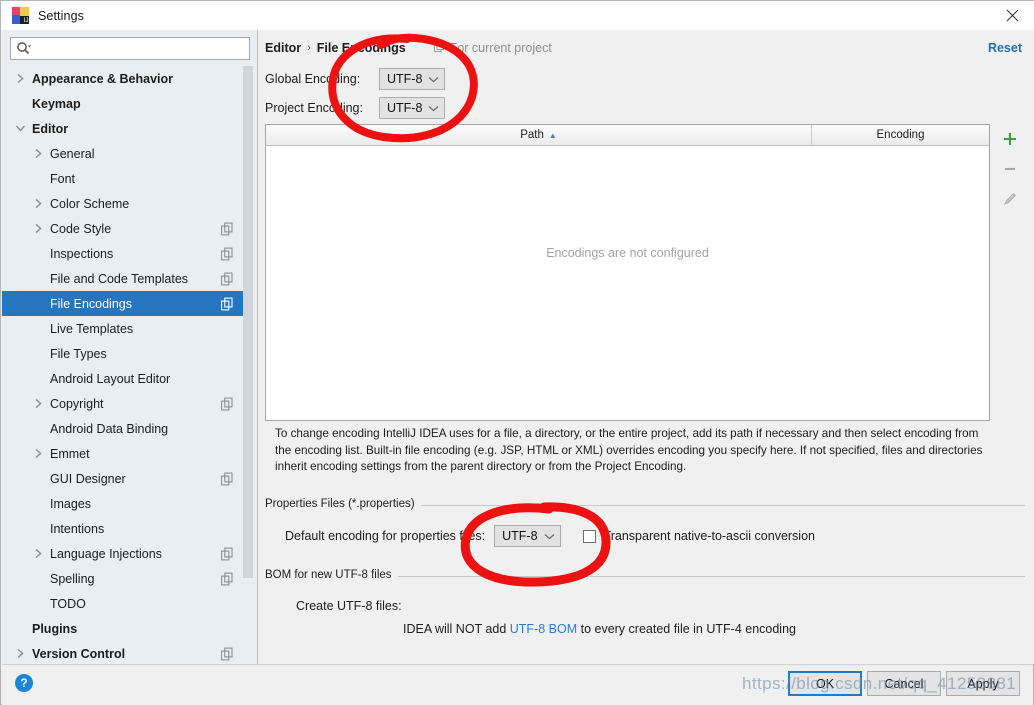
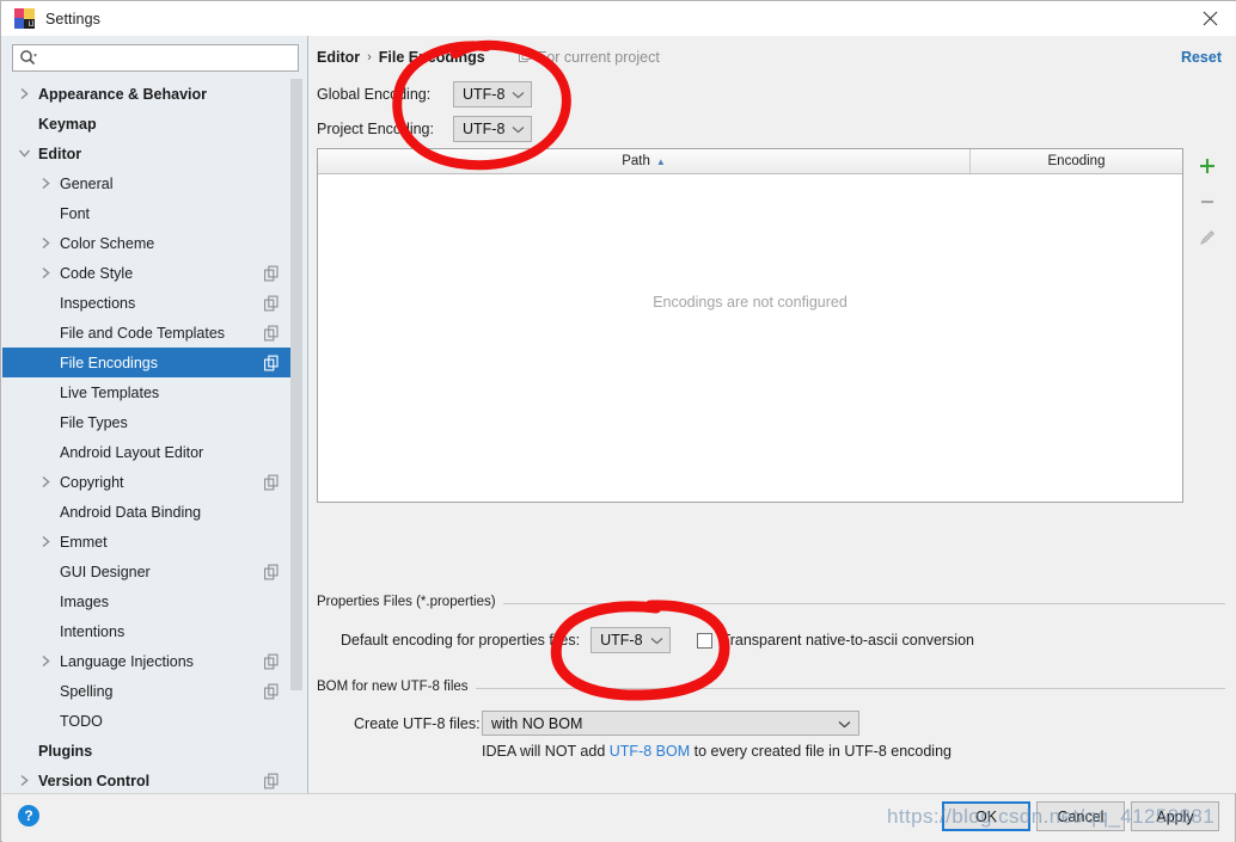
  Settings
  Appearance & Behavior
  Keymap
  Editor
  General
  Font
  Color Scheme
  Code Style
  Inspections
  File and Code Templates
  File Encodings
  Live Templates
  File Types
  Android Layout Editor
  Copyright
  Android Data Binding
  Emmet
  GUI Designer
  Images
  Intentions
  Language Injections
  Spelling
  TODO
  Plugins
  Version Control
  Editor
  ›
  File Eodngs
  or current project
  Reset
  Global Encing:
  UTF-8
  Project Encoing:
  UTF-8
  Path
  ▲
  Encoding
  Encodings are not configured
- To change encoding IntelliJ IDEA uses for a file, a directory, or the entire project, add its path if necessary and then select encoding from the encoding list. Built-in file encoding (e.g. JSP, HTML or XML) overrides encoding you specify here. If not specified, files and directories inherit encoding settings from the parent directory or from the Project Encoding.
  Properties Files (*.properties)
  Default encoding for properties fes:
  UTF-8
  ransparent native-to-ascii conversion
  BOM for new UTF-8 files
  Create UTF-8 files:
+ with NO BOM
- IDEA will NOT add UTF-8 BOM to every created file in UTF-4 encoding
+ IDEA will NOT add UTF-8 BOM to every created file in UTF-8 encoding
  ?
  OK
  Cancel
  Apply
  https://blog.csdn.net/qq_41258881
